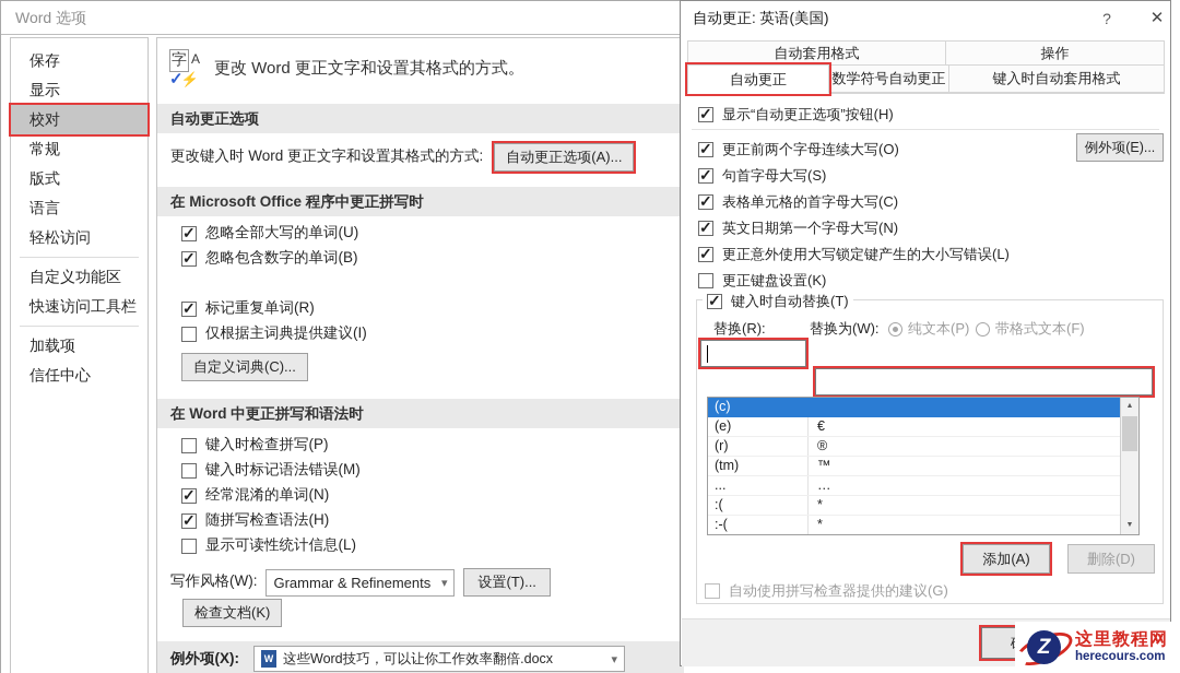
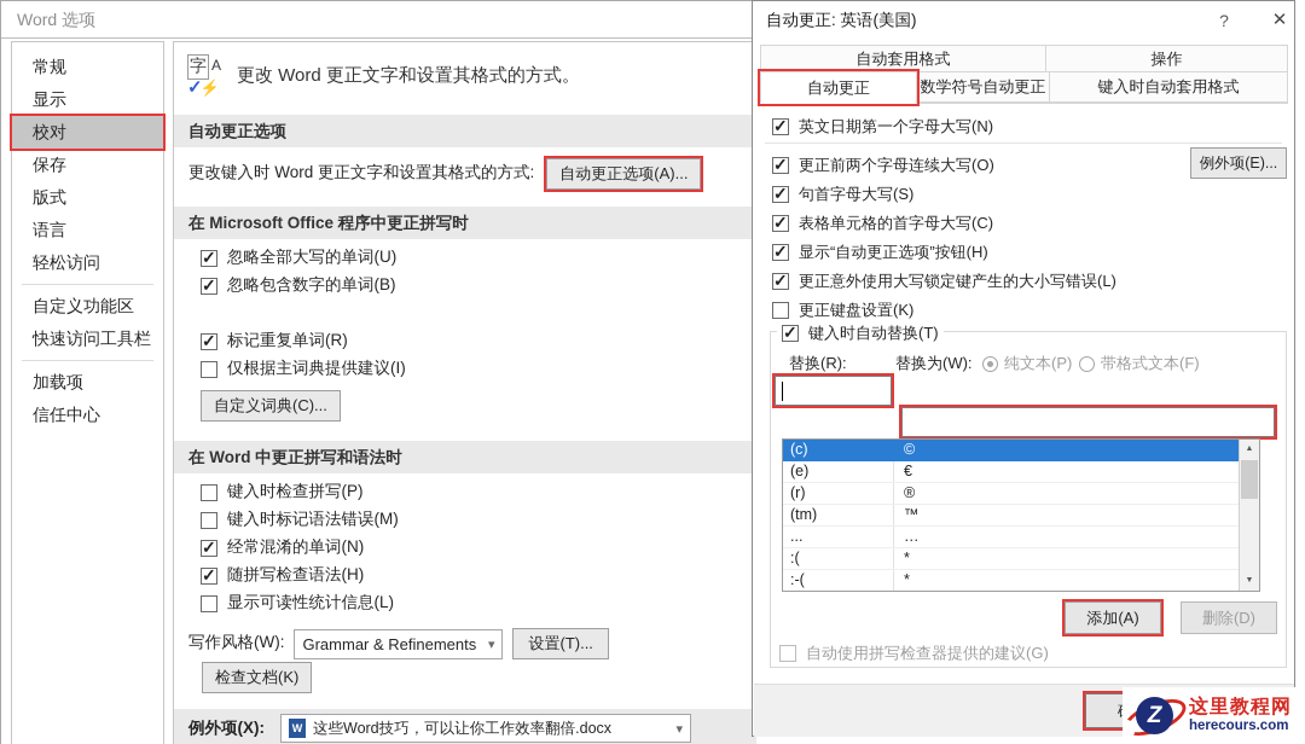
  Word 选项
- 保存
+ 常规
  显示
  校对
- 常规
+ 保存
  版式
  语言
  轻松访问
  自定义功能区
  快速访问工具栏
  加载项
  信任中心
  字
  A
  ✓
  ⚡
  更改 Word 更正文字和设置其格式的方式。
  自动更正选项
  更改键入时 Word 更正文字和设置其格式的方式:
  自动更正选项(A)...
  在 Microsoft Office 程序中更正拼写时
  忽略全部大写的单词(U)
  忽略包含数字的单词(B)
  标记重复单词(R)
  仅根据主词典提供建议(I)
  自定义词典(C)...
  在 Word 中更正拼写和语法时
  键入时检查拼写(P)
  键入时标记语法错误(M)
  经常混淆的单词(N)
  随拼写检查语法(H)
  显示可读性统计信息(L)
  写作风格(W):
  Grammar & Refinements
  ▾
  设置(T)...
  检查文档(K)
  例外项(X):
  W
  这些Word技巧，可以让你工作效率翻倍.docx
  ▾
  自动更正: 英语(美国)
  ?
  ✕
  自动套用格式
  操作
  自动更正
  数学符号自动更正
  键入时自动套用格式
- 显示“自动更正选项”按钮(H)
+ 英文日期第一个字母大写(N)
  更正前两个字母连续大写(O)
  例外项(E)...
  句首字母大写(S)
  表格单元格的首字母大写(C)
- 英文日期第一个字母大写(N)
+ 显示“自动更正选项”按钮(H)
  更正意外使用大写锁定键产生的大小写错误(L)
  更正键盘设置(K)
  键入时自动替换(T)
  替换(R):
  替换为(W):
  纯文本(P)
  带格式文本(F)
  (c)
+ ©
  (e)
  €
  (r)
  ®
  (tm)
  ™
  ...
  …
  :(
  *
  :-(
  *
  添加(A)
  删除(D)
  自动使用拼写检查器提供的建议(G)
  Z
  这里教程网
  herecours.com
